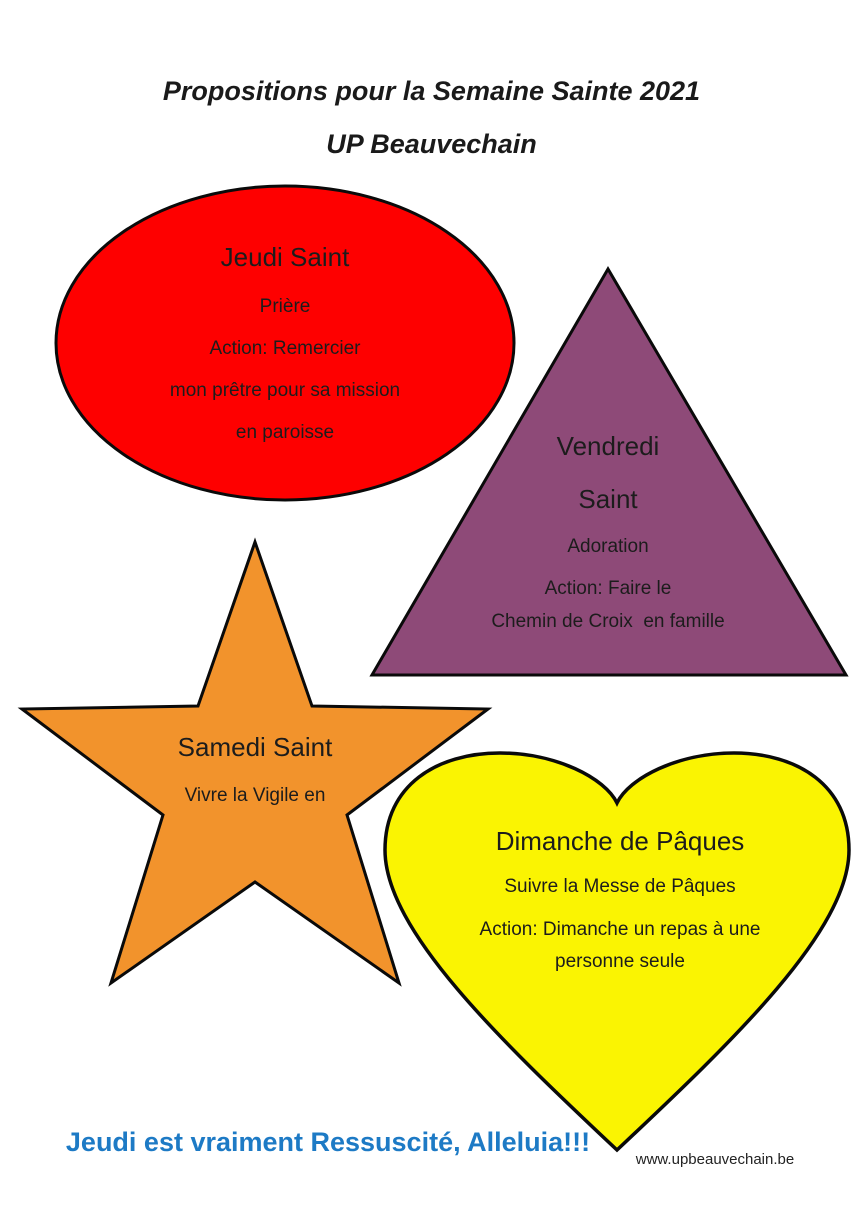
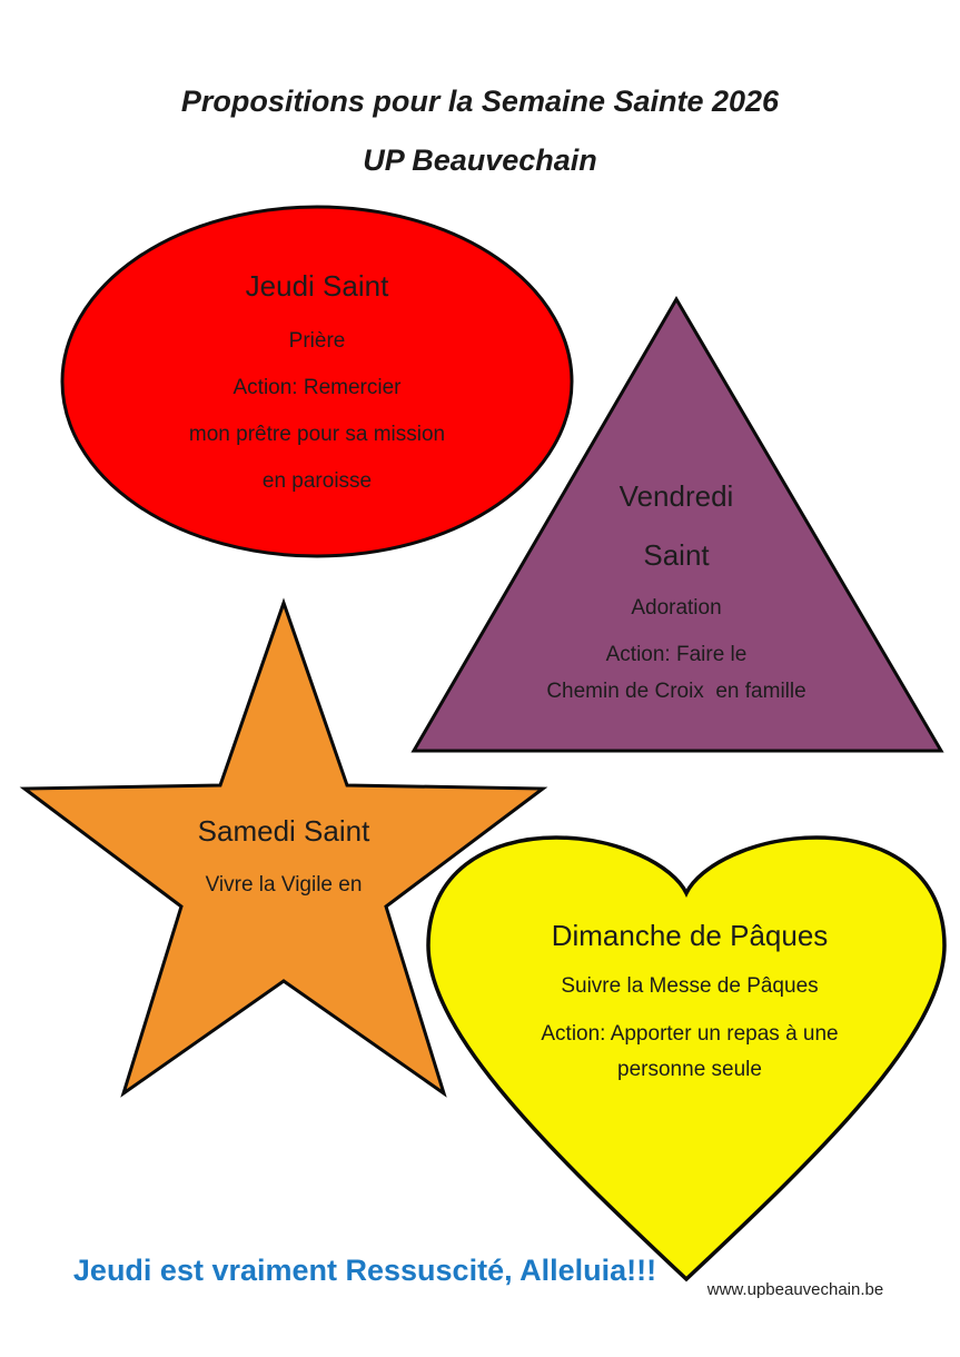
- Propositions pour la Semaine Sainte 2021
+ Propositions pour la Semaine Sainte 2026
  UP Beauvechain
  Jeudi Saint
  Prière
  Action: Remercier
  mon prêtre pour sa mission
  en paroisse
  Vendredi
  Saint
  Adoration
  Action: Faire le
  Chemin de Croix en famille
  Samedi Saint
  Vivre la Vigile en
  Dimanche de Pâques
  Suivre la Messe de Pâques
- Action: Dimanche un repas à une
+ Action: Apporter un repas à une
  personne seule
  Jeudi est vraiment Ressuscité, Alleluia!!!
  www.upbeauvechain.be
